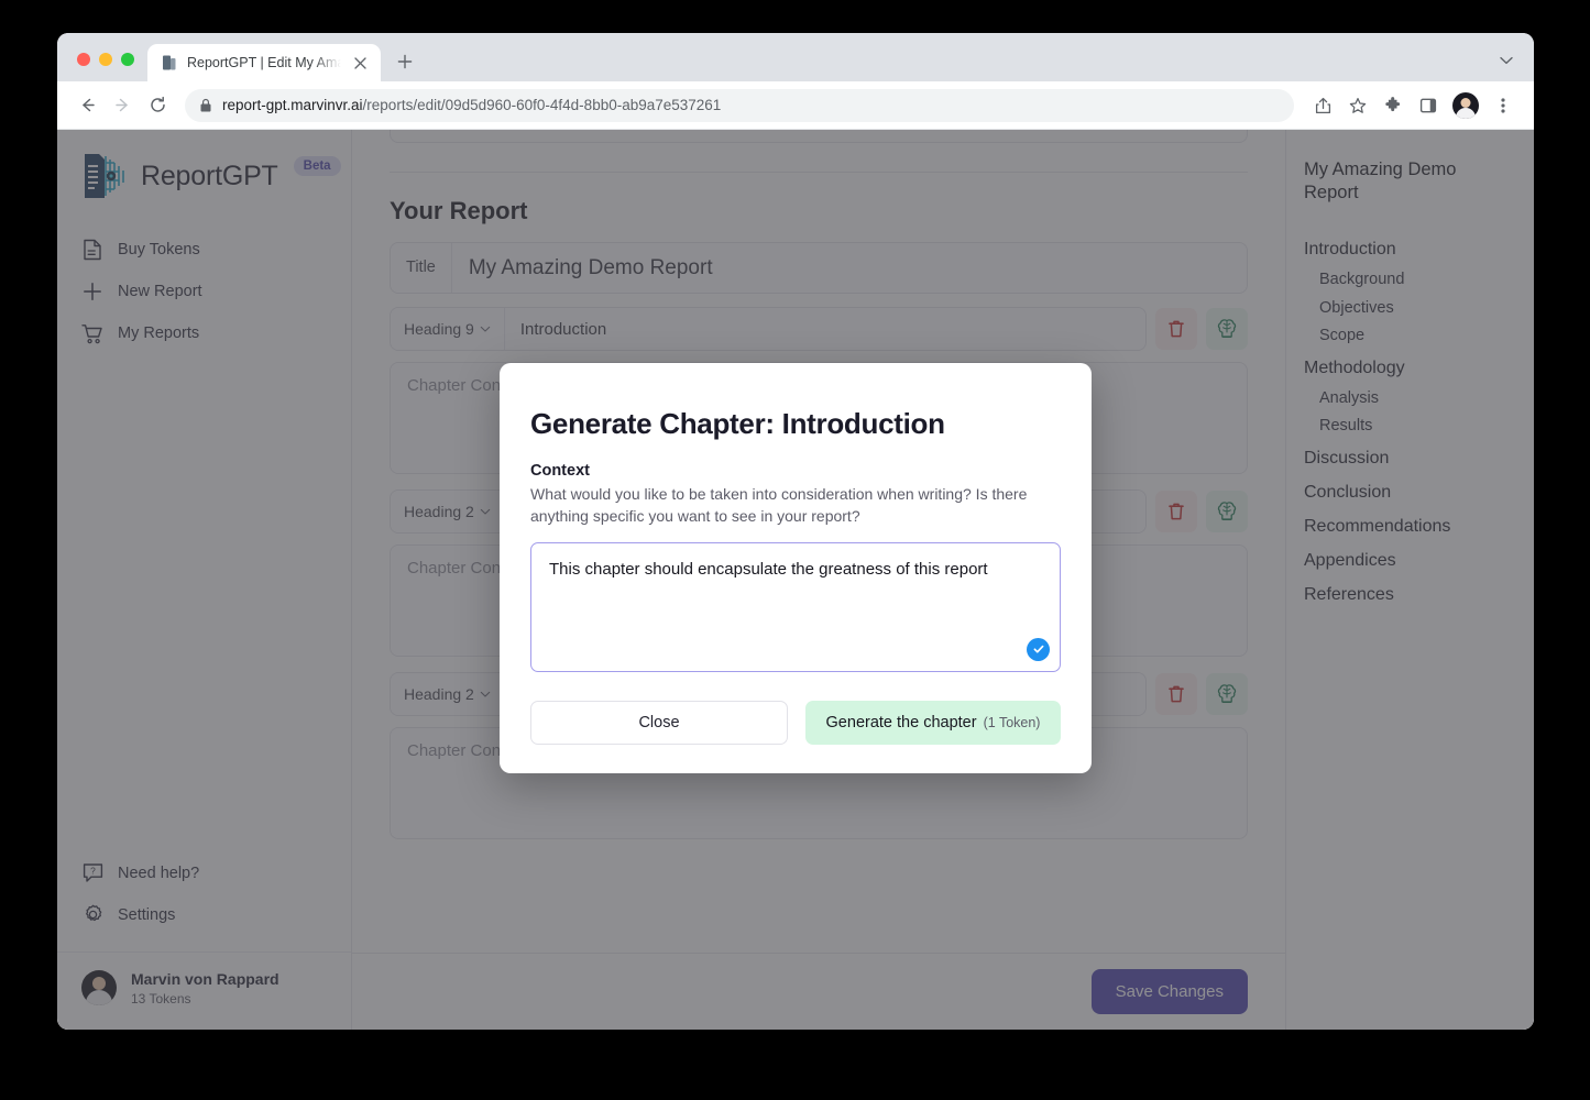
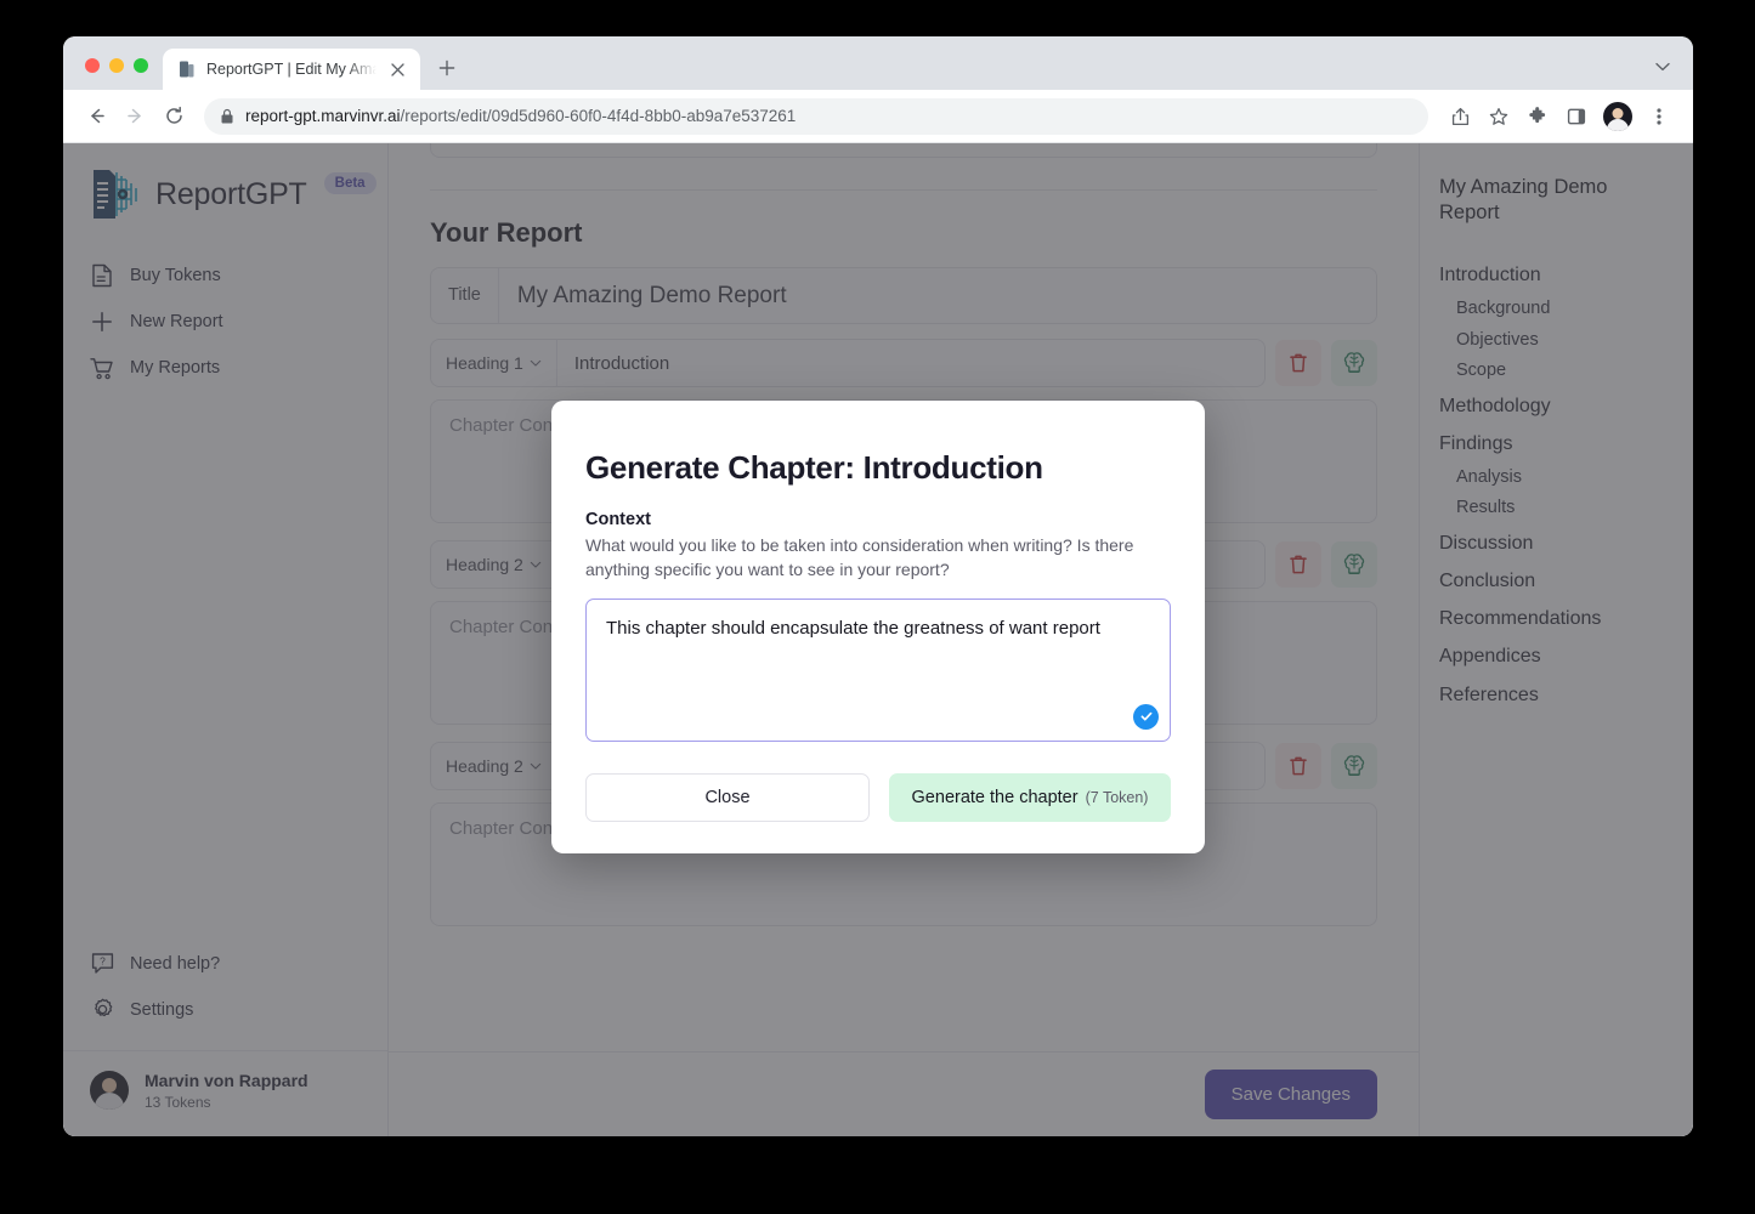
  ReportGPT | Edit My Ama
  report-gpt.marvinvr.ai/reports/edit/09d5d960-60f0-4f4d-8bb0-ab9a7e537261
  ReportGPT
  Beta
  Buy Tokens
  New Report
  My Reports
  ?
  Need help?
  Settings
  Marvin von Rappard
  13 Tokens
  Your Report
  Title
  My Amazing Demo Report
- Heading 9
+ Heading 1
  Introduction
  Chapter Con
  Heading 2
  Chapter Con
  Heading 2
  Chapter Con
  Save Changes
  My Amazing Demo Report
  Introduction
  Background
  Objectives
  Scope
  Methodology
+ Findings
  Analysis
  Results
  Discussion
  Conclusion
  Recommendations
  Appendices
  References
  Generate Chapter: Introduction
  Context
  What would you like to be taken into consideration when writing? Is there anything specific you want to see in your report?
- This chapter should encapsulate the greatness of this report
+ This chapter should encapsulate the greatness of want report
  Close
  Generate the chapter
- (1 Token)
+ (7 Token)
